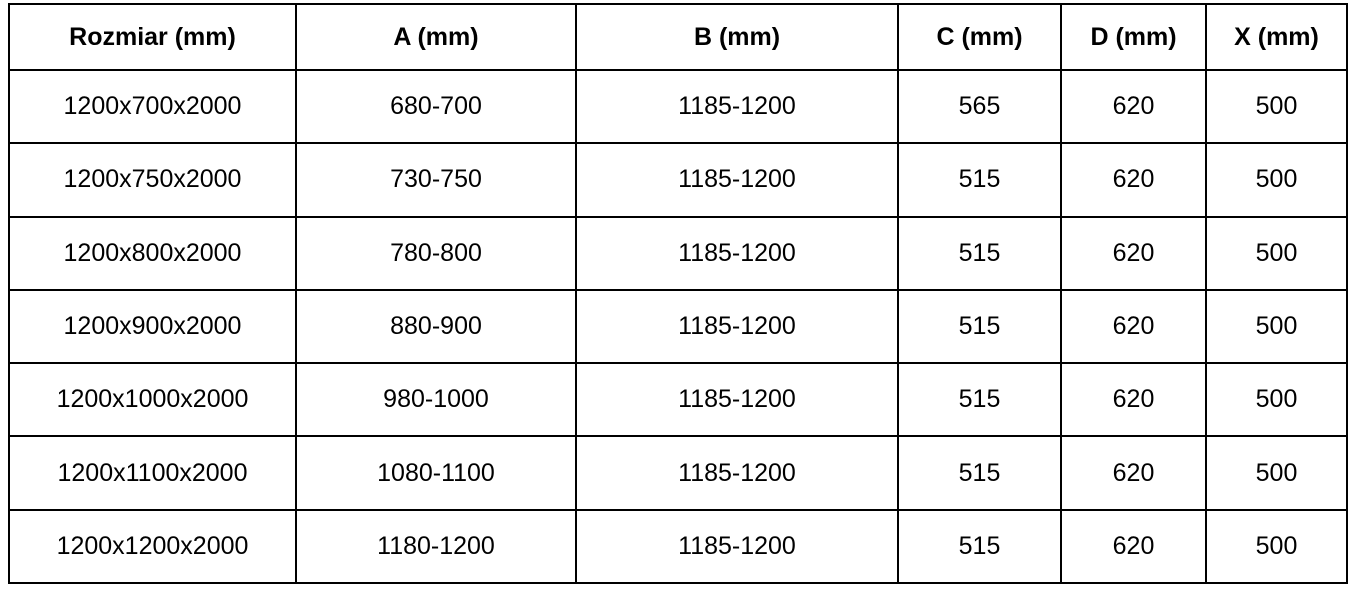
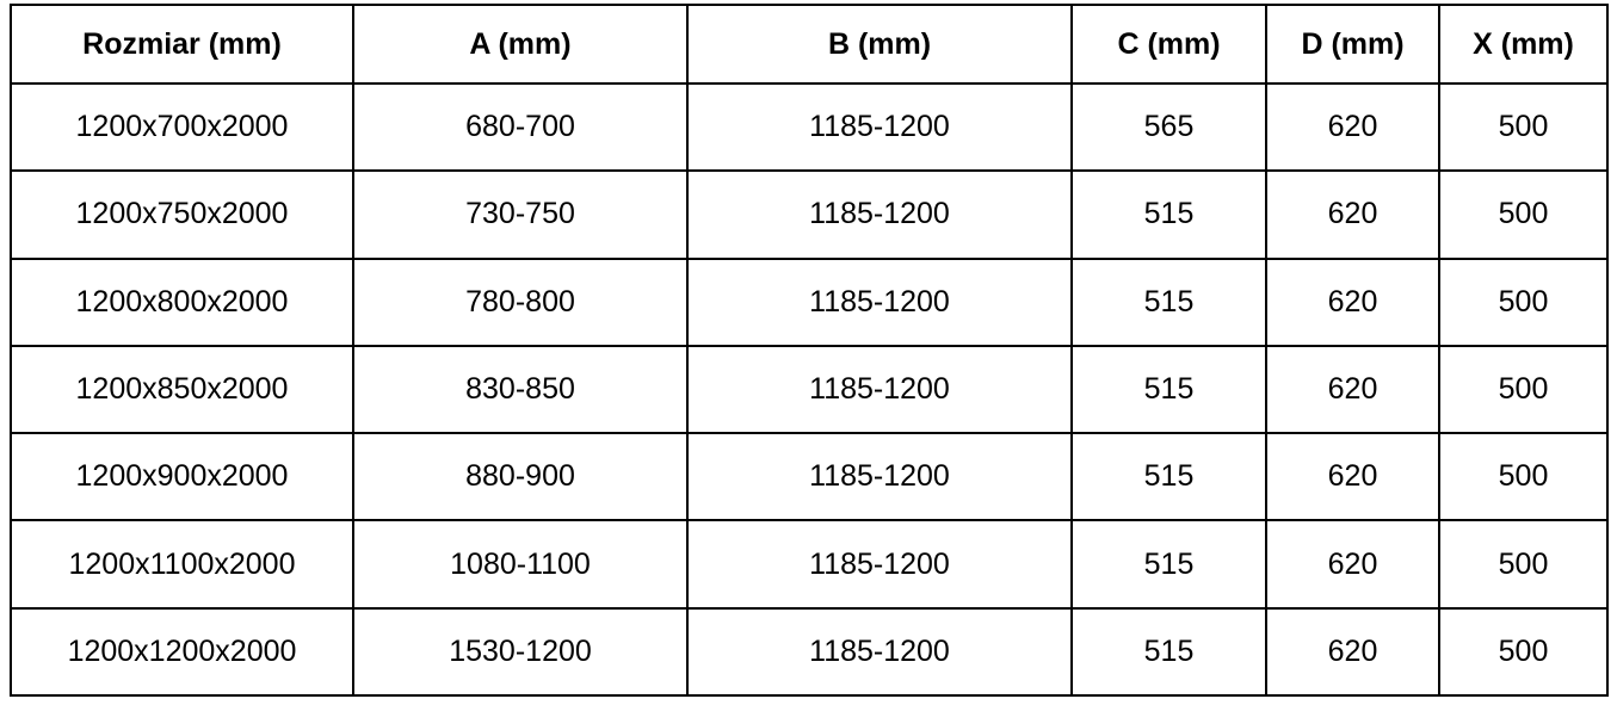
  Rozmiar (mm)	A (mm)	B (mm)	C (mm)	D (mm)	X (mm)
  1200x700x2000	680-700	1185-1200	565	620	500
  1200x750x2000	730-750	1185-1200	515	620	500
  1200x800x2000	780-800	1185-1200	515	620	500
+ 1200x850x2000	830-850	1185-1200	515	620	500
  1200x900x2000	880-900	1185-1200	515	620	500
- 1200x1000x2000	980-1000	1185-1200	515	620	500
  1200x1100x2000	1080-1100	1185-1200	515	620	500
- 1200x1200x2000	1180-1200	1185-1200	515	620	500
+ 1200x1200x2000	1530-1200	1185-1200	515	620	500
